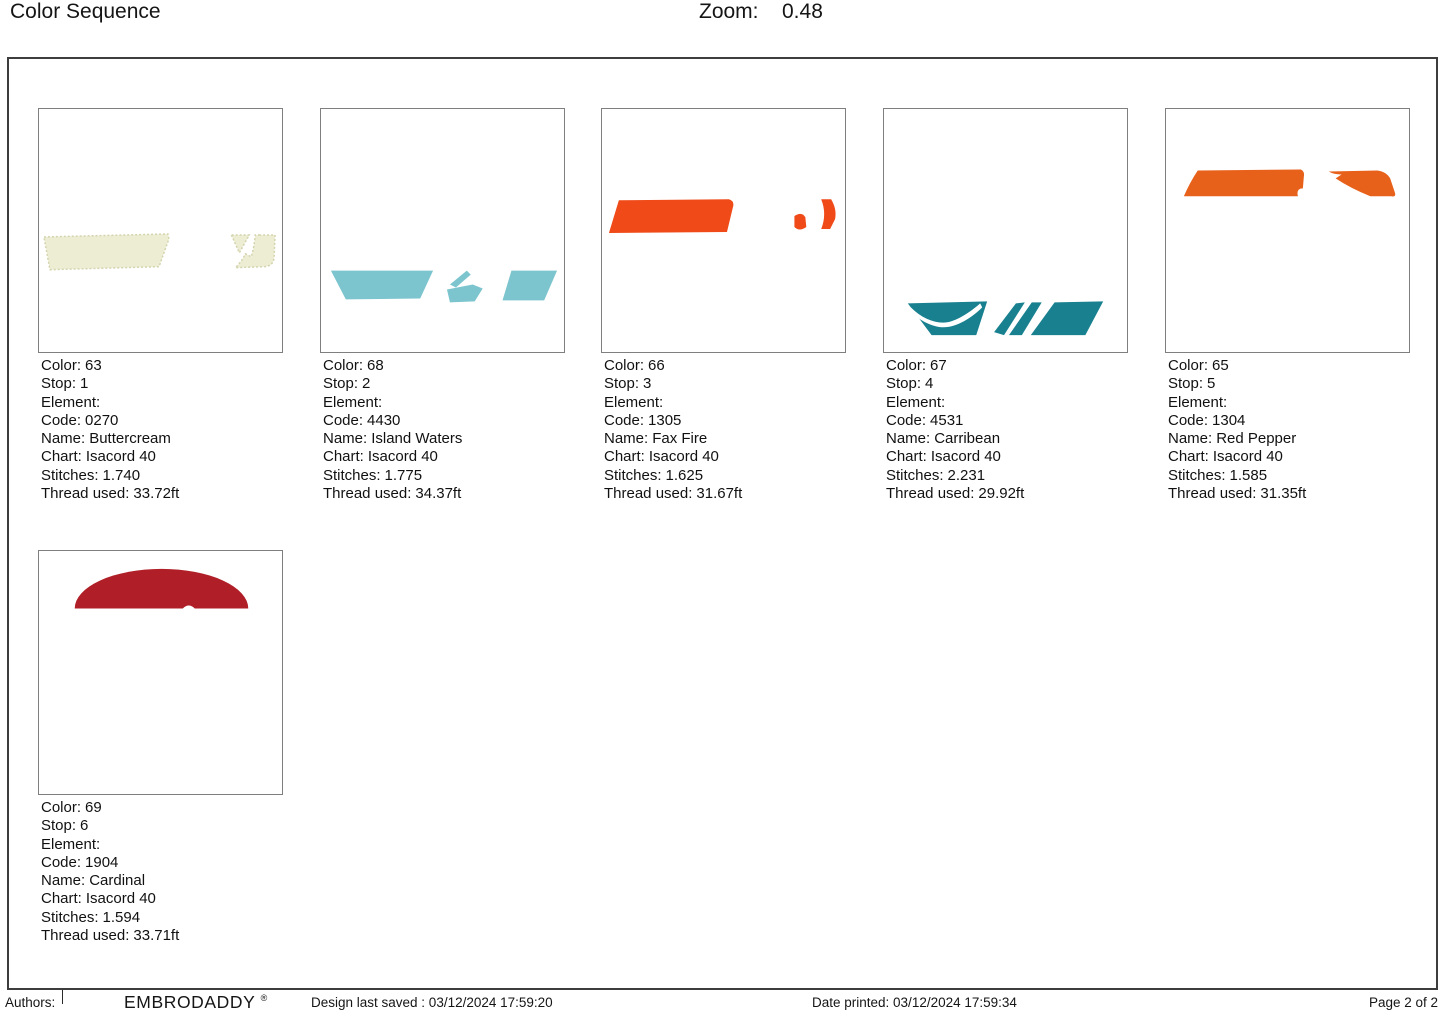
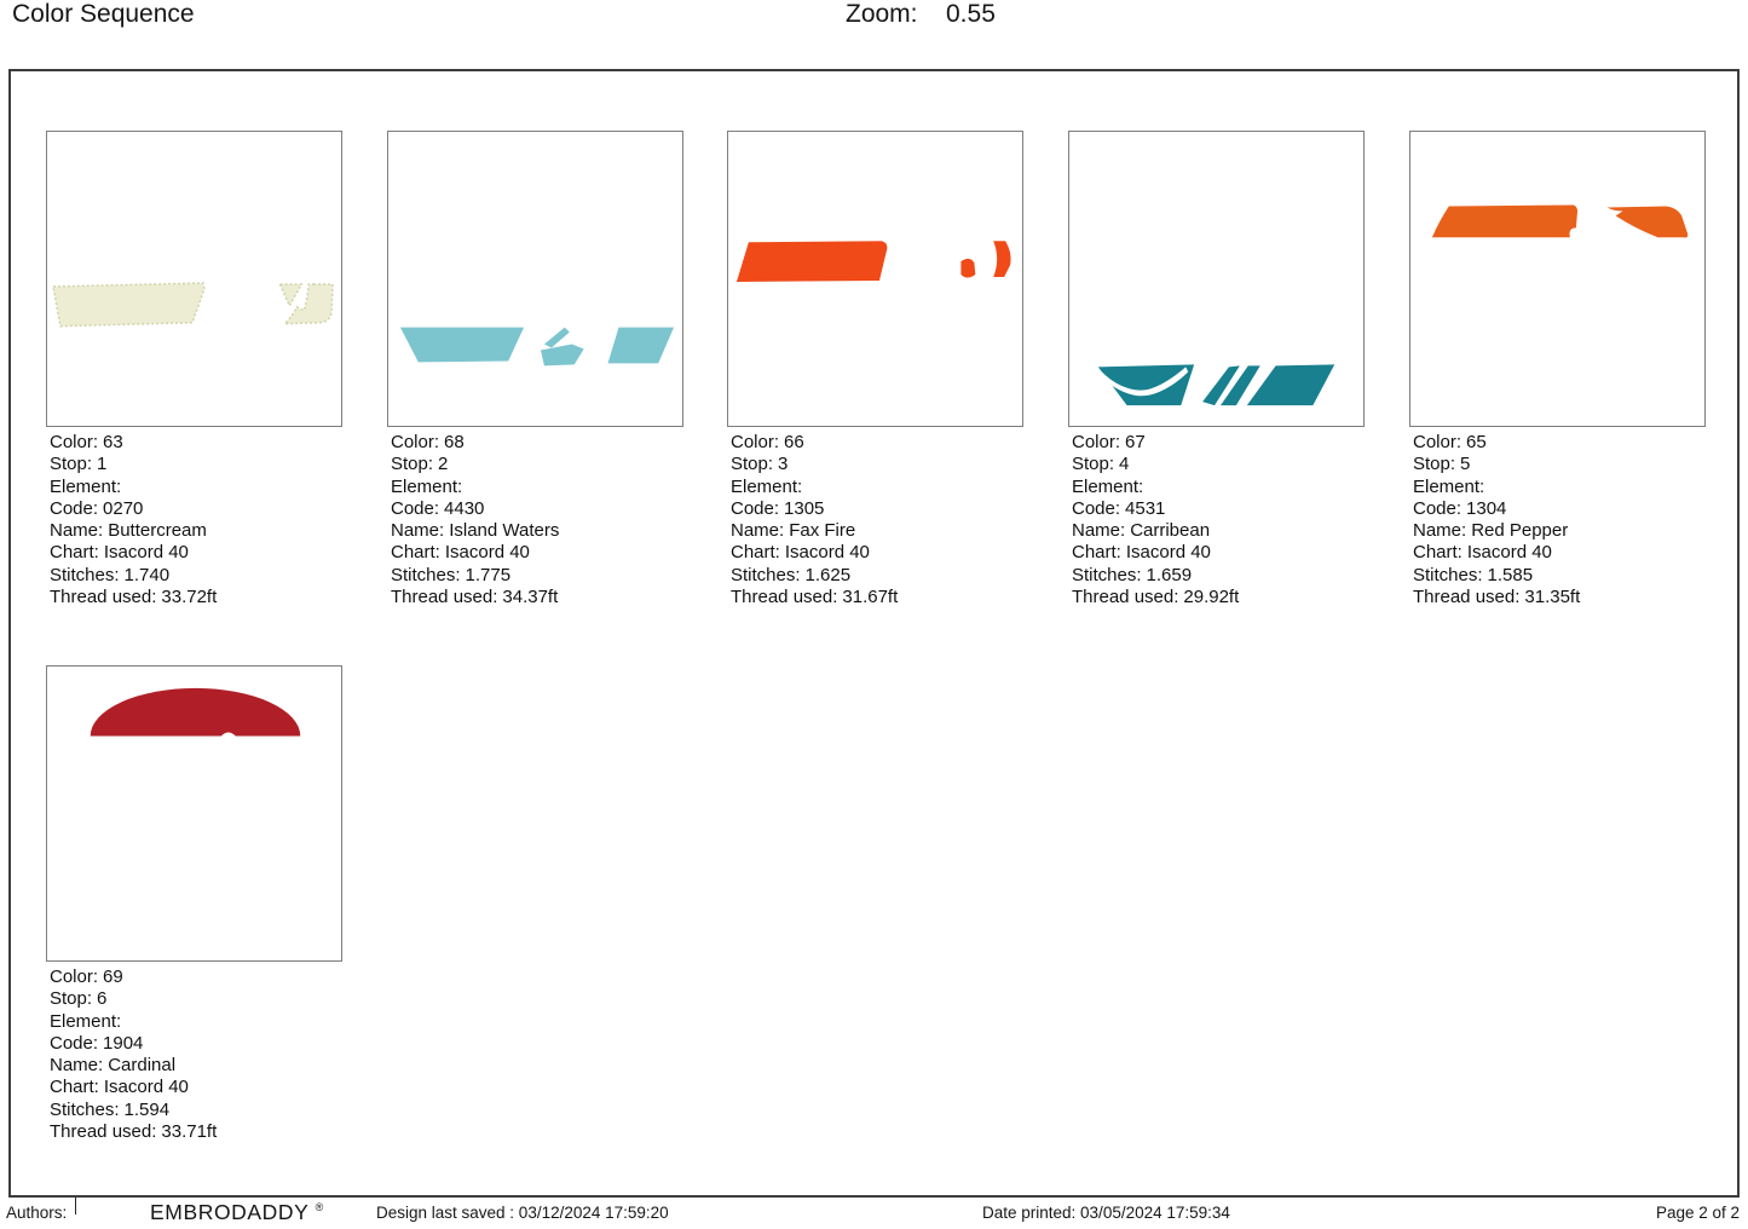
  Color Sequence
  Zoom:
- 0.48
+ 0.55
  Color: 63
  Stop: 1
  Element:
  Code: 0270
  Name: Buttercream
  Chart: Isacord 40
  Stitches: 1.740
  Thread used: 33.72ft
  Color: 68
  Stop: 2
  Element:
  Code: 4430
  Name: Island Waters
  Chart: Isacord 40
  Stitches: 1.775
  Thread used: 34.37ft
  Color: 66
  Stop: 3
  Element:
  Code: 1305
  Name: Fax Fire
  Chart: Isacord 40
  Stitches: 1.625
  Thread used: 31.67ft
  Color: 67
  Stop: 4
  Element:
  Code: 4531
  Name: Carribean
  Chart: Isacord 40
- Stitches: 2.231
+ Stitches: 1.659
  Thread used: 29.92ft
  Color: 65
  Stop: 5
  Element:
  Code: 1304
  Name: Red Pepper
  Chart: Isacord 40
  Stitches: 1.585
  Thread used: 31.35ft
  Color: 69
  Stop: 6
  Element:
  Code: 1904
  Name: Cardinal
  Chart: Isacord 40
  Stitches: 1.594
  Thread used: 33.71ft
  Authors:
  EMBRODADDY ®
  Design last saved : 03/12/2024 17:59:20
- Date printed: 03/12/2024 17:59:34
+ Date printed: 03/05/2024 17:59:34
  Page 2 of 2
